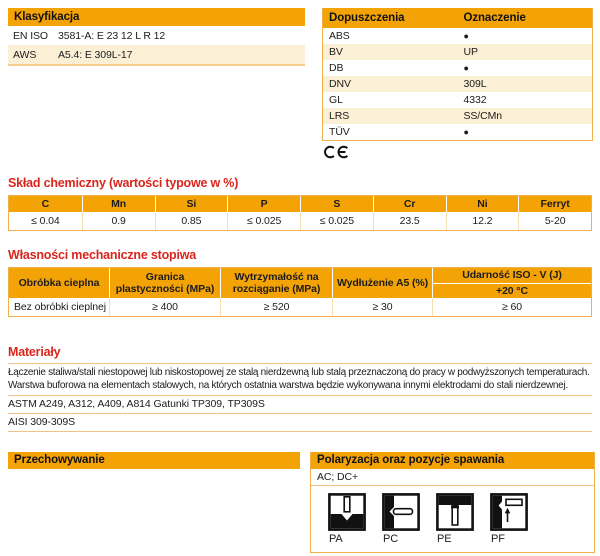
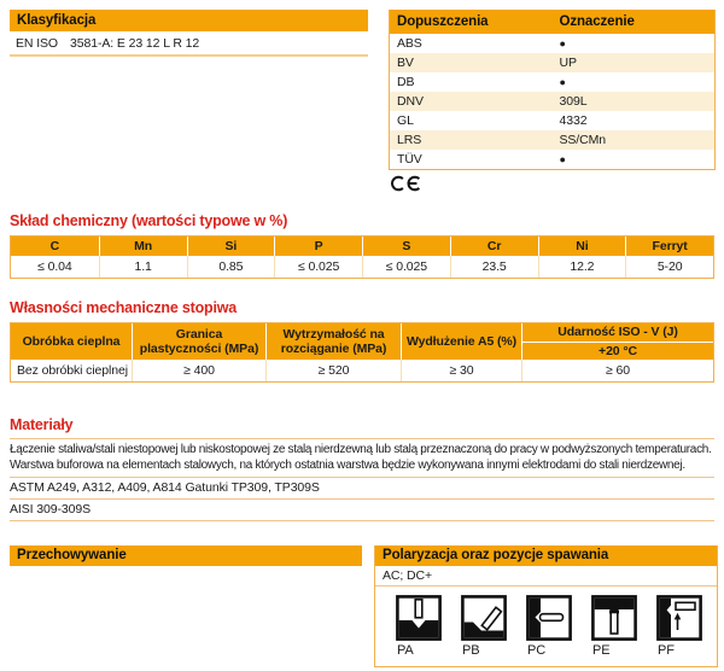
  Klasyfikacja
  EN ISO
  3581-A: E 23 12 L R 12
- AWS
- A5.4: E 309L-17
  Dopuszczenia
  Oznaczenie
  ABS
  ●
  BV
  UP
  DB
  ●
  DNV
  309L
  GL
  4332
  LRS
  SS/CMn
  TÜV
  ●
  Skład chemiczny (wartości typowe w %)
  C
  Mn
  Si
  P
  S
  Cr
  Ni
  Ferryt
  ≤ 0.04
- 0.9
+ 1.1
  0.85
  ≤ 0.025
  ≤ 0.025
  23.5
  12.2
  5-20
  Własności mechaniczne stopiwa
  Obróbka cieplna
  Granica plastyczności (MPa)
  Wytrzymałość na rozciąganie (MPa)
  Wydłużenie A5 (%)
  Udarność ISO - V (J)
  +20 °C
  Bez obróbki cieplnej
  ≥ 400
  ≥ 520
  ≥ 30
  ≥ 60
  Materiały
  Łączenie staliwa/stali niestopowej lub niskostopowej ze stalą nierdzewną lub stalą przeznaczoną do pracy w podwyższonych temperaturach. Warstwa buforowa na elementach stalowych, na których ostatnia warstwa będzie wykonywana innymi elektrodami do stali nierdzewnej.
  ASTM A249, A312, A409, A814 Gatunki TP309, TP309S
  AISI 309-309S
  Przechowywanie
  Polaryzacja oraz pozycje spawania
  AC; DC+
  PA
+ PB
  PC
  PE
  PF
